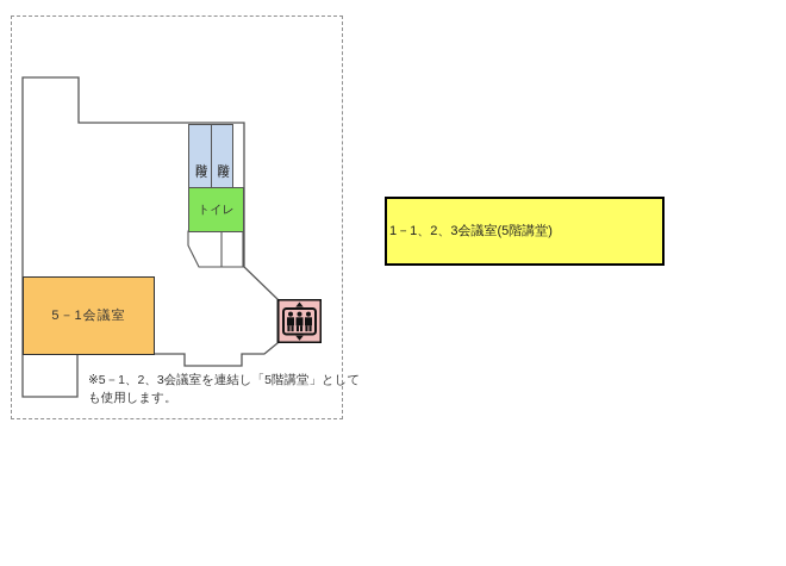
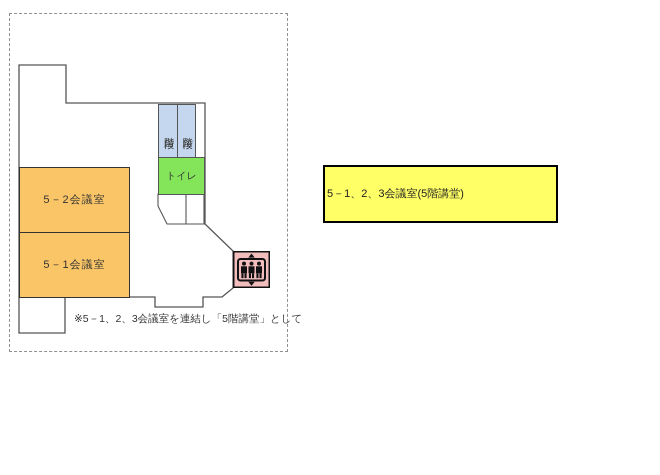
+ 5－2会議室
  5－1会議室
  トイレ
- 1－1、2、3会議室(5階講堂)
+ 5－1、2、3会議室(5階講堂)
  ※5－1、2、3会議室を連結し「5階講堂」として
- も使用します。
